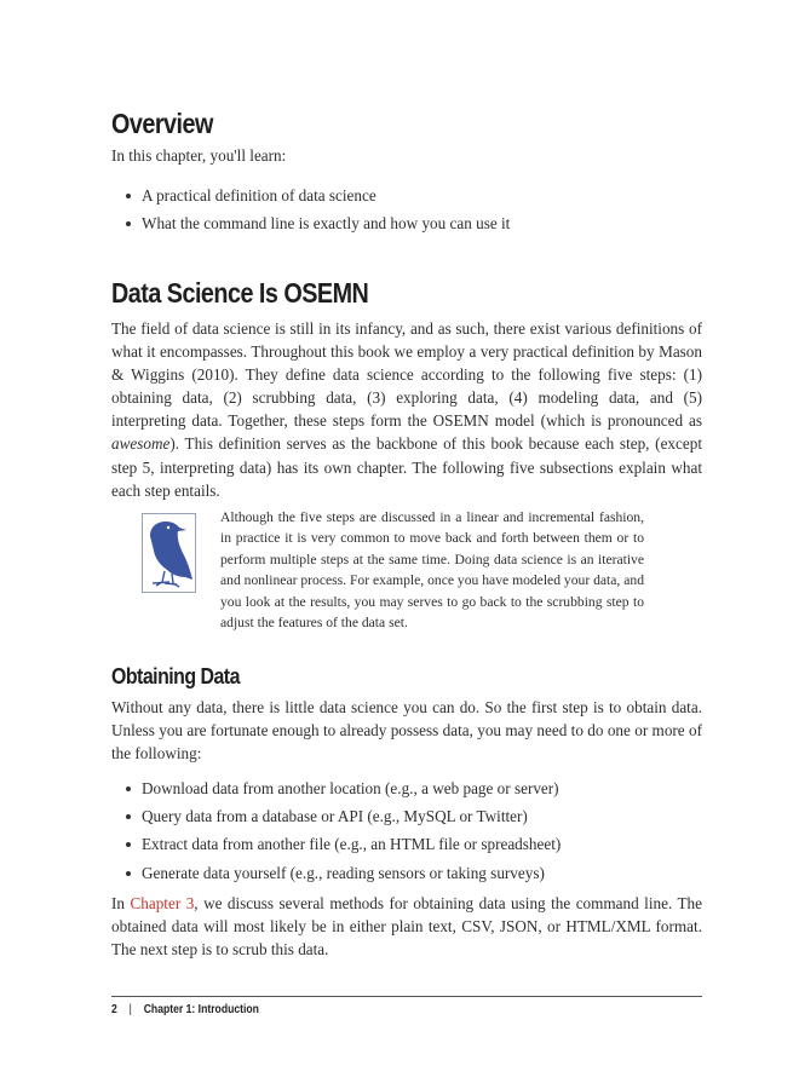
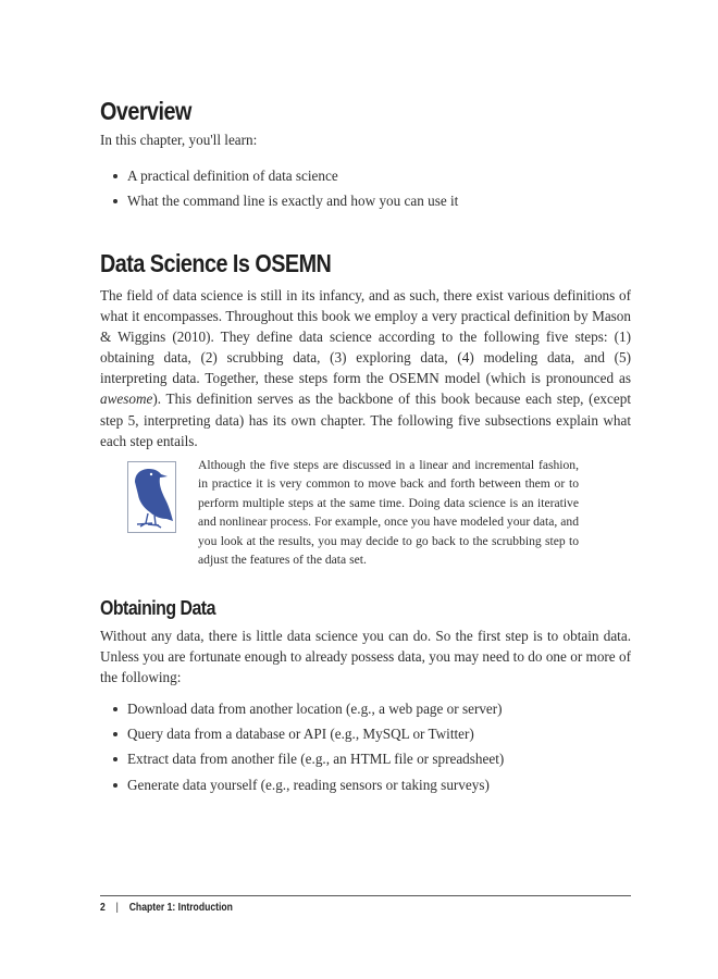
  Overview
  In this chapter, you'll learn:
  A practical definition of data science
  What the command line is exactly and how you can use it
  Data Science Is OSEMN
  The field of data science is still in its infancy, and as such, there exist various definitions of what it encompasses. Throughout this book we employ a very practical definition by Mason & Wiggins (2010). They define data science according to the following five steps: (1) obtaining data, (2) scrubbing data, (3) exploring data, (4) modeling data, and (5) interpreting data. Together, these steps form the OSEMN model (which is pronounced as awesome). This definition serves as the backbone of this book because each step, (except step 5, interpreting data) has its own chapter. The following five subsections explain what each step entails.
- Although the five steps are discussed in a linear and incremental fashion, in practice it is very common to move back and forth between them or to perform multiple steps at the same time. Doing data science is an iterative and nonlinear process. For example, once you have modeled your data, and you look at the results, you may serves to go back to the scrubbing step to adjust the features of the data set.
+ Although the five steps are discussed in a linear and incremental fashion, in practice it is very common to move back and forth between them or to perform multiple steps at the same time. Doing data science is an iterative and nonlinear process. For example, once you have modeled your data, and you look at the results, you may decide to go back to the scrubbing step to adjust the features of the data set.
  Obtaining Data
  Without any data, there is little data science you can do. So the first step is to obtain data. Unless you are fortunate enough to already possess data, you may need to do one or more of the following:
  Download data from another location (e.g., a web page or server)
  Query data from a database or API (e.g., MySQL or Twitter)
  Extract data from another file (e.g., an HTML file or spreadsheet)
  Generate data yourself (e.g., reading sensors or taking surveys)
- In Chapter 3, we discuss several methods for obtaining data using the command line. The obtained data will most likely be in either plain text, CSV, JSON, or HTML/XML format. The next step is to scrub this data.
  2 | Chapter 1: Introduction
